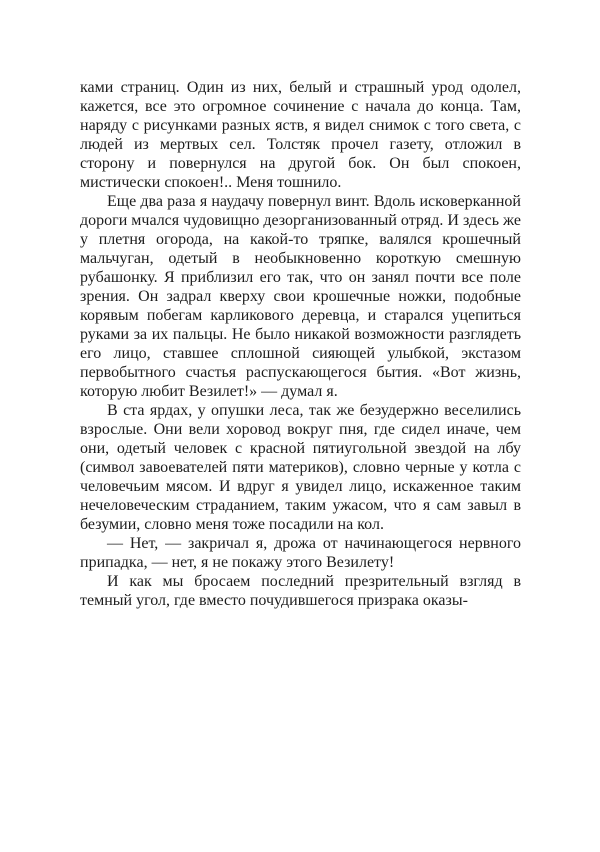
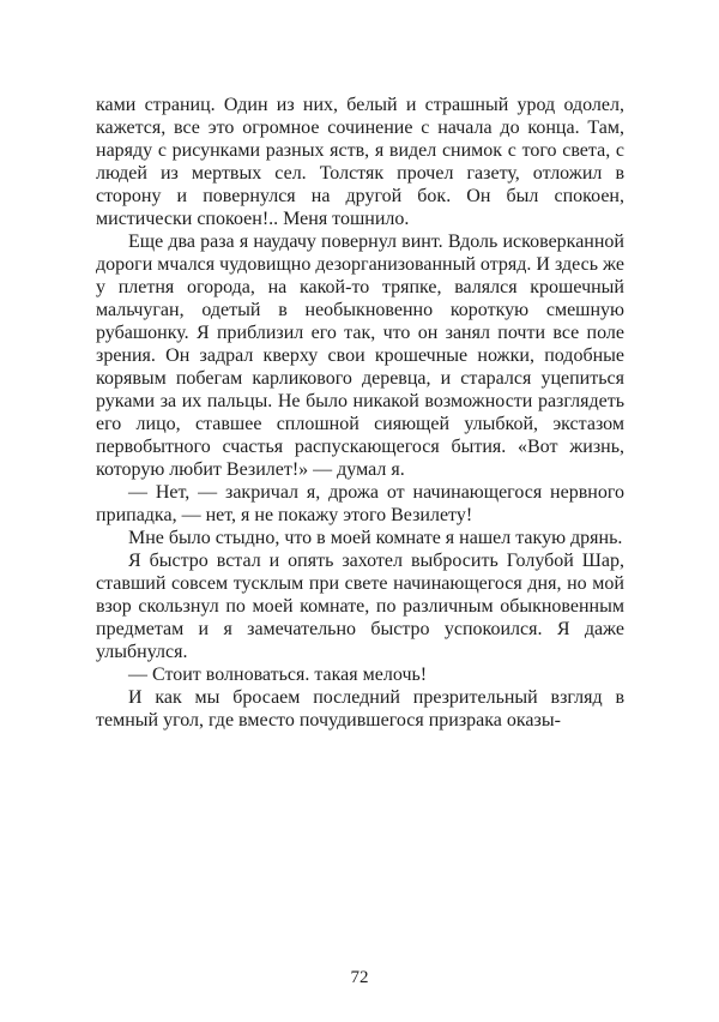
  ками страниц. Один из них, белый и страшный урод одолел, кажется, все это огромное сочинение с начала до конца. Там, наряду с рисунками разных яств, я видел снимок с того света, с людей из мертвых сел. Толстяк прочел газету, отложил в сторону и повернулся на другой бок. Он был спокоен, мистически спокоен!.. Меня тошнило.
  Еще два раза я наудачу повернул винт. Вдоль исковерканной дороги мчался чудовищно дезорганизованный отряд. И здесь же у плетня огорода, на какой-то тряпке, валялся крошечный мальчуган, одетый в необыкновенно короткую смешную рубашонку. Я приблизил его так, что он занял почти все поле зрения. Он задрал кверху свои крошечные ножки, подобные корявым побегам карликового деревца, и старался уцепиться руками за их пальцы. Не было никакой возможности разглядеть его лицо, ставшее сплошной сияющей улыбкой, экстазом первобытного счастья распускающегося бытия. «Вот жизнь, которую любит Везилет!» — думал я.
- В ста ярдах, у опушки леса, так же безудержно веселились взрослые. Они вели хоровод вокруг пня, где сидел иначе, чем они, одетый человек с красной пятиугольной звездой на лбу (символ завоевателей пяти материков), словно черные у котла с человечьим мясом. И вдруг я увидел лицо, искаженное таким нечеловеческим страданием, таким ужасом, что я сам завыл в безумии, словно меня тоже посадили на кол.
  — Нет, — закричал я, дрожа от начинающегося нервного припадка, — нет, я не покажу этого Везилету!
+ Мне было стыдно, что в моей комнате я нашел такую дрянь.
+ Я быстро встал и опять захотел выбросить Голубой Шар, ставший совсем тусклым при свете начинающегося дня, но мой взор скользнул по моей комнате, по различным обыкновенным предметам и я замечательно быстро успокоился. Я даже улыбнулся.
+ — Стоит волноваться. такая мелочь!
  И как мы бросаем последний презрительный взгляд в темный угол, где вместо почудившегося призрака оказы-
+ 72
